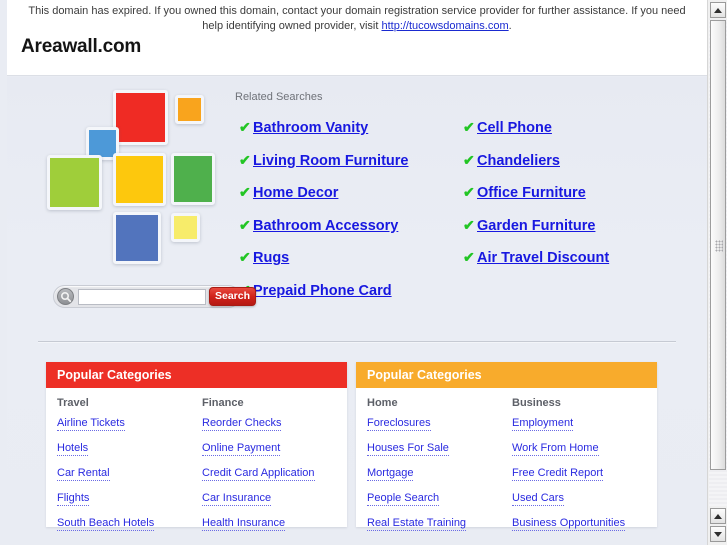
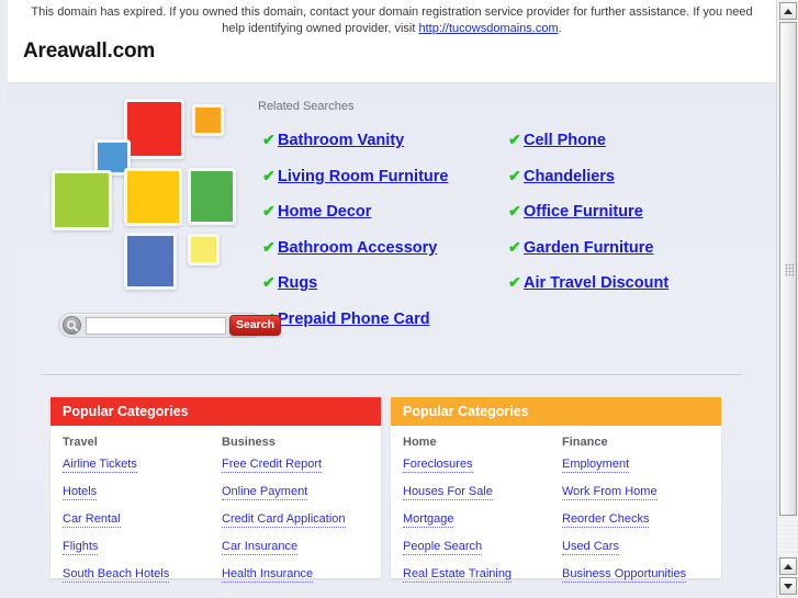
  This domain has expired. If you owned this domain, contact your domain registration service provider for further assistance. If you need help identifying owned provider, visit http://tucowsdomains.com.
  Areawall.com
  Related Searches
  ✔ Bathroom Vanity
  ✔ Living Room Furniture
  ✔ Home Decor
  ✔ Bathroom Accessory
  ✔ Rugs
  Prepaid Phone Card
  ✔ Cell Phone
  ✔ Chandeliers
  ✔ Office Furniture
  ✔ Garden Furniture
  ✔ Air Travel Discount
  Search
  Popular Categories
  Travel
  Airline Tickets
  Hotels
  Car Rental
  Flights
  South Beach Hotels
- Finance
+ Business
- Reorder Checks
+ Free Credit Report
  Online Payment
  Credit Card Application
  Car Insurance
  Health Insurance
  Popular Categories
  Home
  Foreclosures
  Houses For Sale
  Mortgage
  People Search
  Real Estate Training
- Business
+ Finance
  Employment
  Work From Home
- Free Credit Report
+ Reorder Checks
  Used Cars
  Business Opportunities
